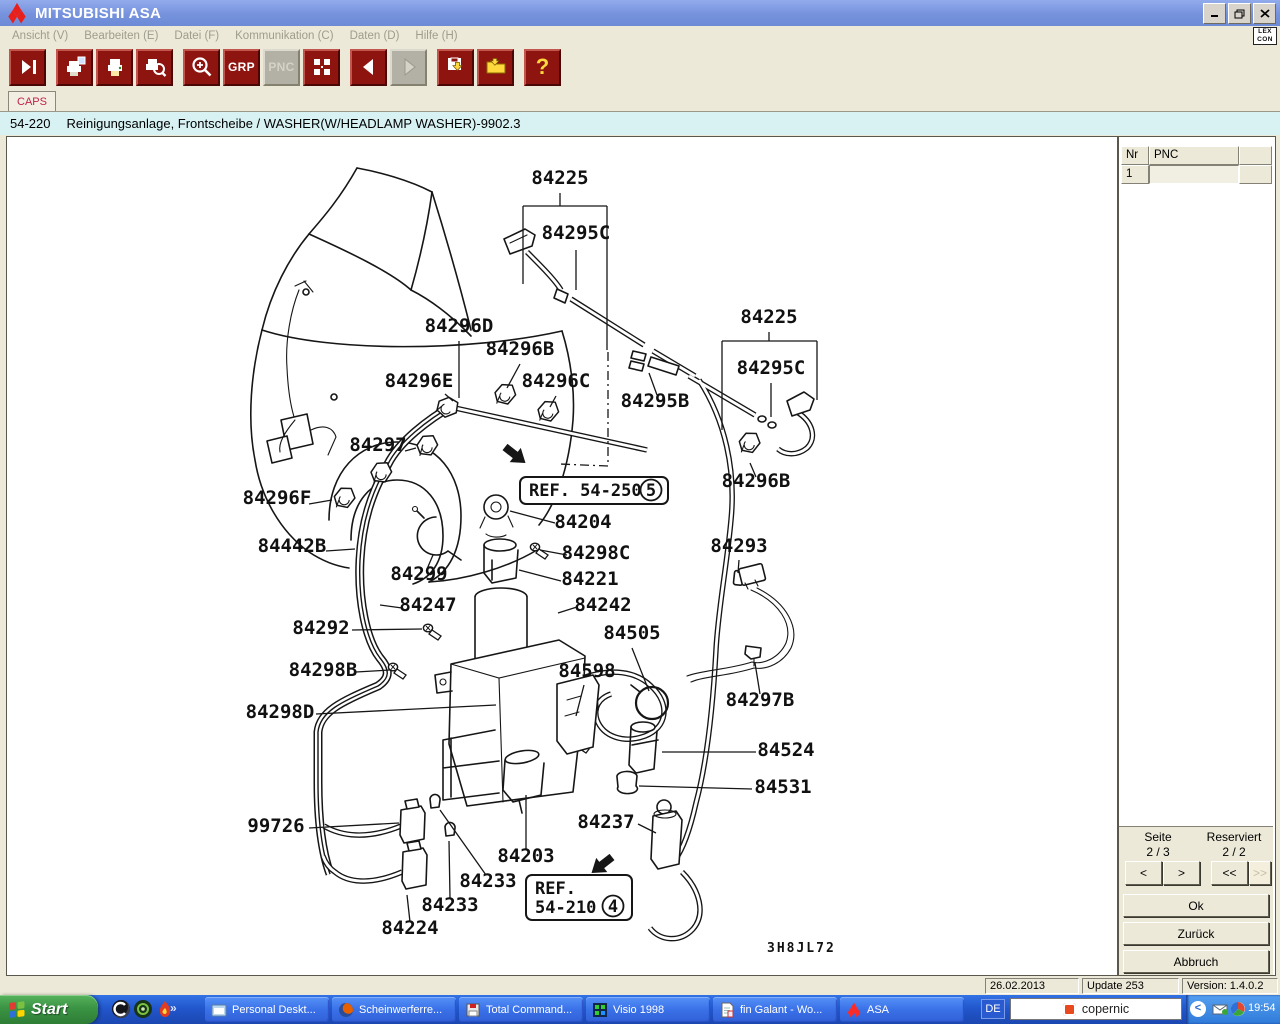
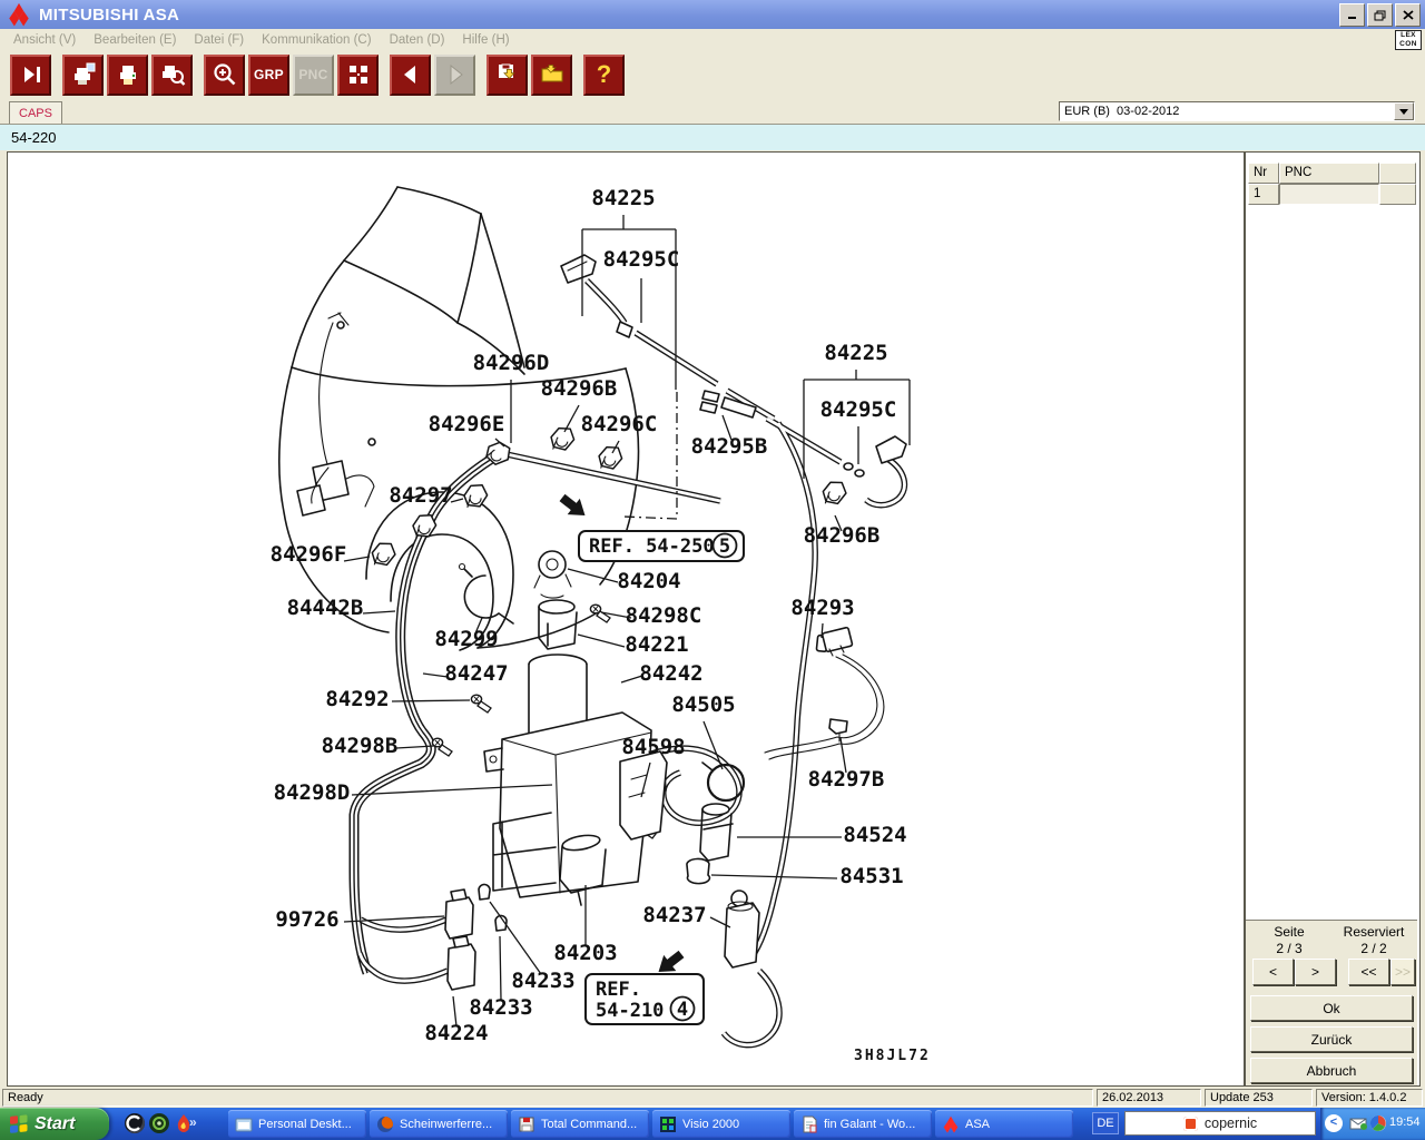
  MITSUBISHI ASA
  Ansicht (V)
  Bearbeiten (E)
  Datei (F)
  Kommunikation (C)
  Daten (D)
  Hilfe (H)
  GRP
  PNC
  ?
  CAPS
+ EUR (B) 03-02-2012
  54-220
- Reinigungsanlage, Frontscheibe / WASHER(W/HEADLAMP WASHER)-9902.3
  REF. 54-250
  5
  REF.
  54-210
  4
  84225
  84295C
  84296D
  84296B
  84296E
  84296C
  84225
  84295C
  84295B
  84297
  84296B
  84296F
  84204
  84442B
  84298C
  84299
  84221
  84293
  84247
  84242
  84292
  84505
  84598
  84298B
  84297B
  84298D
  84524
  84531
  99726
  84237
  84203
  84233
  84233
  84224
  3H8JL72
  Nr
  PNC
  1
  Seite
  2 / 3
  Reserviert
  2 / 2
  <
  >
  <<
  >>
  Ok
  Zurück
  Abbruch
+ Ready
  26.02.2013
  Update 253
  Version: 1.4.0.2
  Start
  »
  Personal Deskt...
  Scheinwerferre...
  Total Command...
- Visio 1998
+ Visio 2000
  fin Galant - Wo...
  ASA
  DE
  copernic
  <
  19:54
